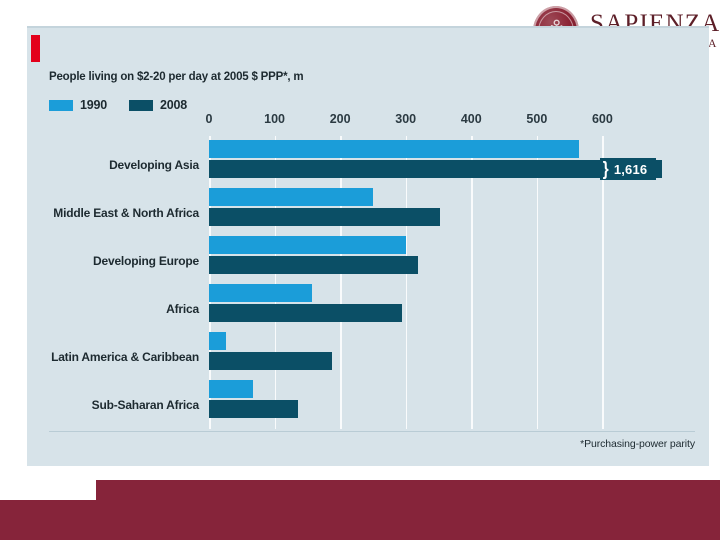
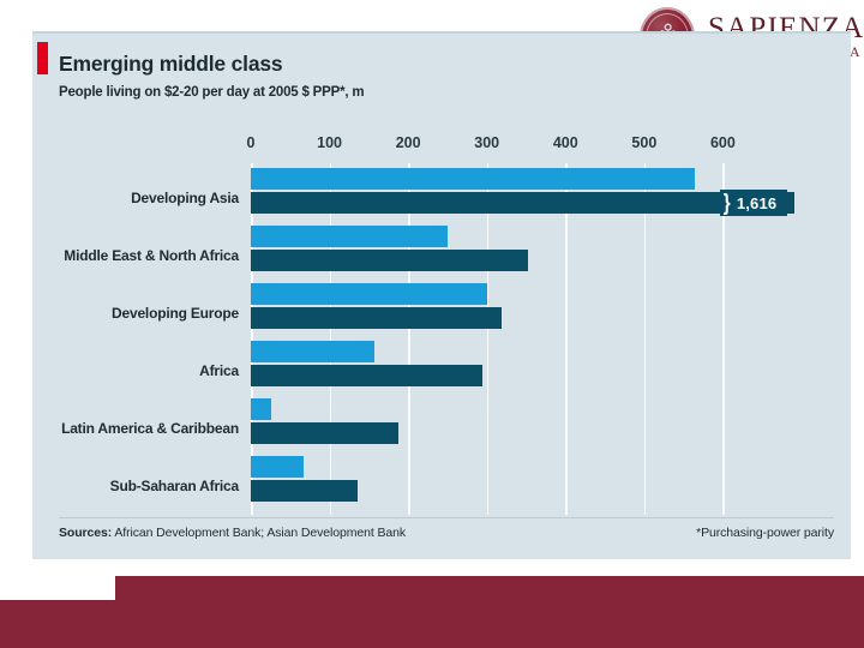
  SAPIENZA
+ Emerging middle class
  People living on $2-20 per day at 2005 $ PPP*, m
- 1990
- 2008
  0
  100
  200
  300
  400
  500
  600
  Developing Asia
  }
  1,616
  Middle East & North Africa
  Developing Europe
  Africa
  Latin America & Caribbean
  Sub-Saharan Africa
+ Sources: African Development Bank; Asian Development Bank
  *Purchasing-power parity
